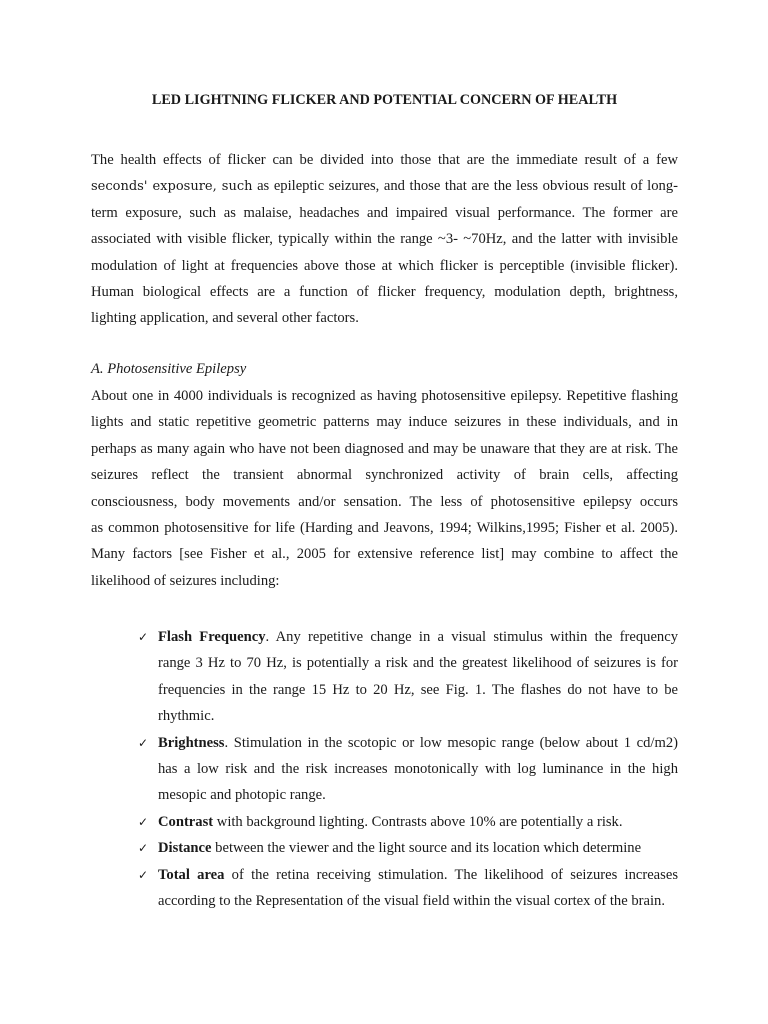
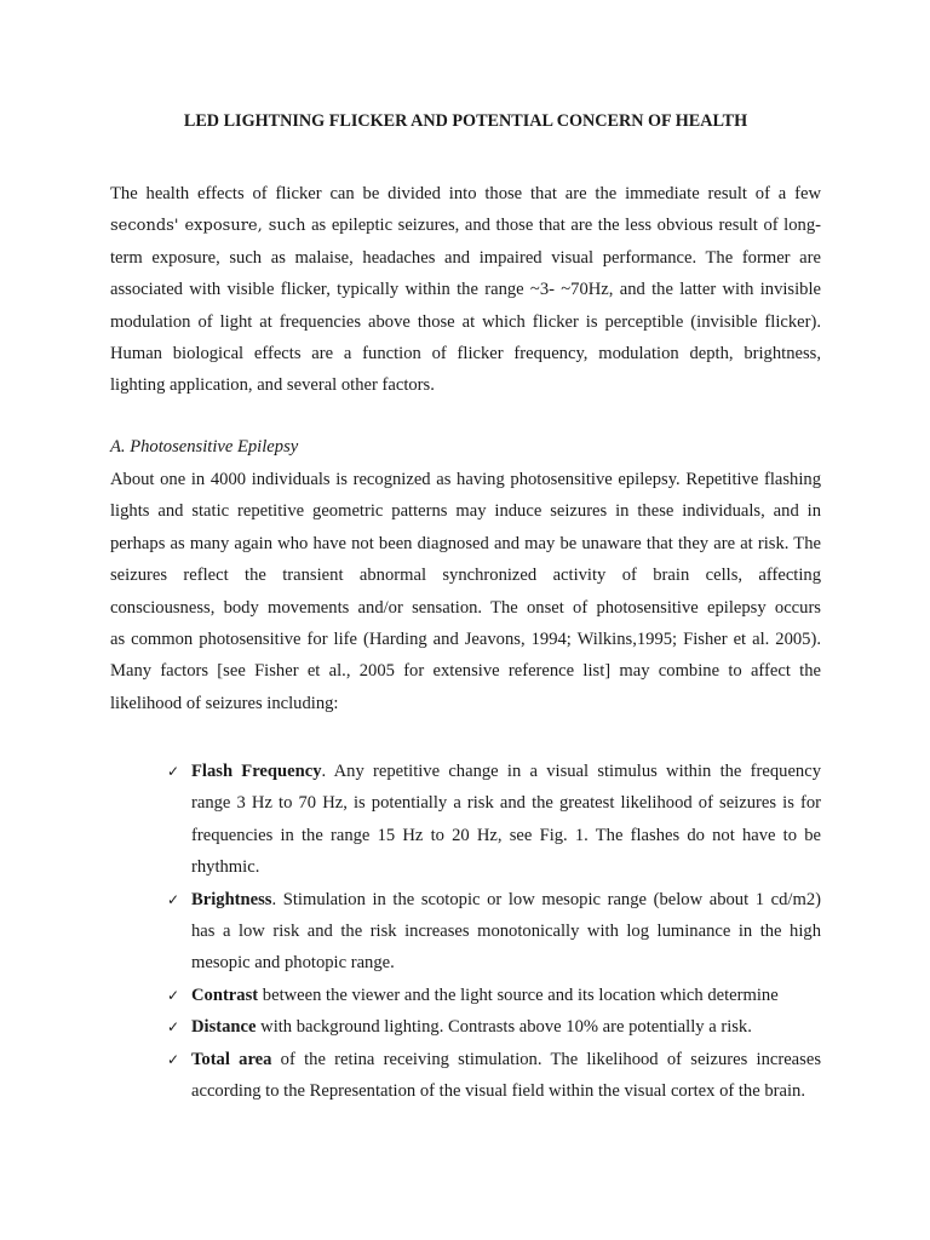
  LED LIGHTNING FLICKER AND POTENTIAL CONCERN OF HEALTH
  The health effects of flicker can be divided into those that are the immediate result of a few
  seconds' exposure, such as epileptic seizures, and those that are the less obvious result of long-
  term exposure, such as malaise, headaches and impaired visual performance. The former are
  associated with visible flicker, typically within the range ~3- ~70Hz, and the latter with invisible
  modulation of light at frequencies above those at which flicker is perceptible (invisible flicker).
  Human biological effects are a function of flicker frequency, modulation depth, brightness,
  lighting application, and several other factors.
  A. Photosensitive Epilepsy
  About one in 4000 individuals is recognized as having photosensitive epilepsy. Repetitive flashing
  lights and static repetitive geometric patterns may induce seizures in these individuals, and in
  perhaps as many again who have not been diagnosed and may be unaware that they are at risk. The
  seizures reflect the transient abnormal synchronized activity of brain cells, affecting
- consciousness, body movements and/or sensation. The less of photosensitive epilepsy occurs
+ consciousness, body movements and/or sensation. The onset of photosensitive epilepsy occurs
  as common photosensitive for life (Harding and Jeavons, 1994; Wilkins,1995; Fisher et al. 2005).
  Many factors [see Fisher et al., 2005 for extensive reference list] may combine to affect the
  likelihood of seizures including:
  ✓
  Flash Frequency. Any repetitive change in a visual stimulus within the frequency
  range 3 Hz to 70 Hz, is potentially a risk and the greatest likelihood of seizures is for
  frequencies in the range 15 Hz to 20 Hz, see Fig. 1. The flashes do not have to be
  rhythmic.
  ✓
  Brightness. Stimulation in the scotopic or low mesopic range (below about 1 cd/m2)
  has a low risk and the risk increases monotonically with log luminance in the high
  mesopic and photopic range.
  ✓
- Contrast with background lighting. Contrasts above 10% are potentially a risk.
+ Contrast between the viewer and the light source and its location which determine
  ✓
- Distance between the viewer and the light source and its location which determine
+ Distance with background lighting. Contrasts above 10% are potentially a risk.
  ✓
  Total area of the retina receiving stimulation. The likelihood of seizures increases
  according to the Representation of the visual field within the visual cortex of the brain.
